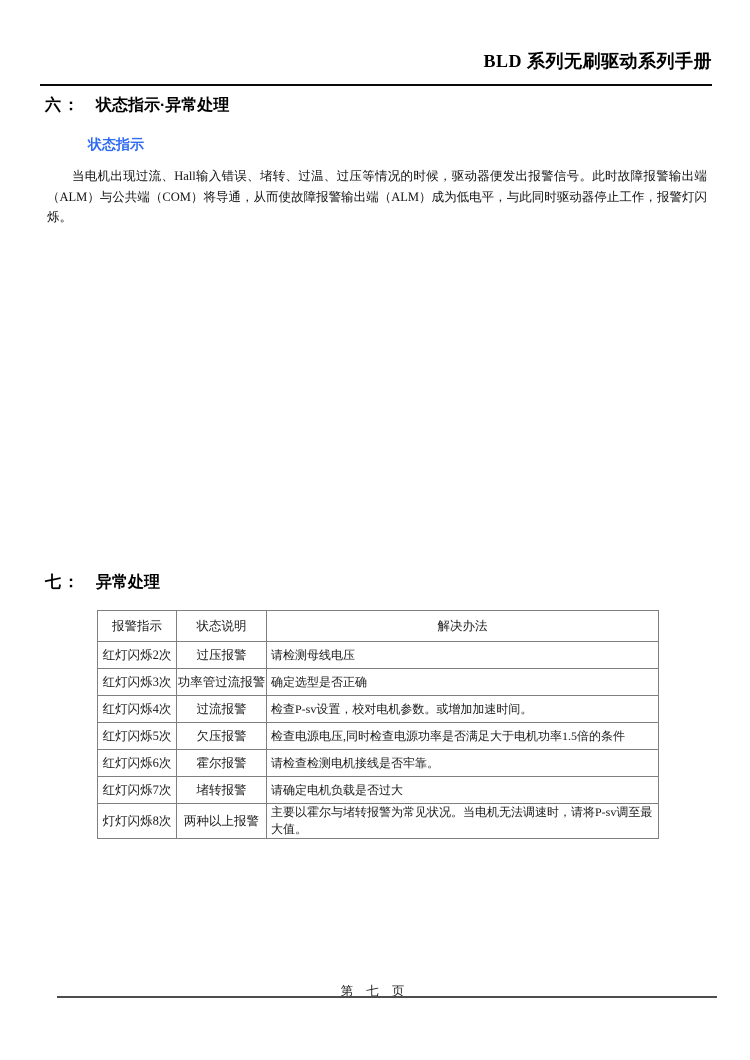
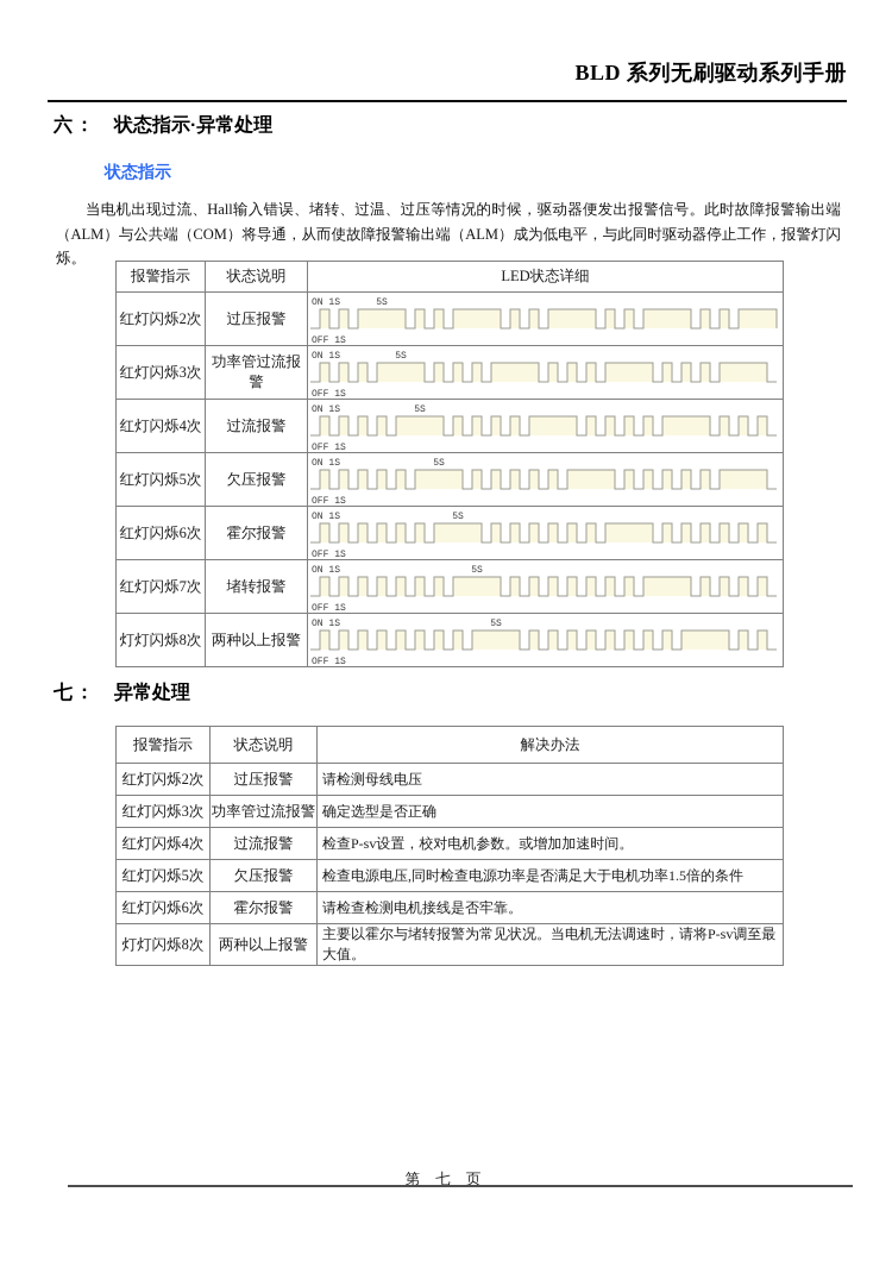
  BLD 系列无刷驱动系列手册
  六：
  状态指示·异常处理
  状态指示
  当电机出现过流、Hall输入错误、堵转、过温、过压等情况的时候，驱动器便发出报警信号。此时故障报警输出端（ALM）与公共端（COM）将导通，从而使故障报警输出端（ALM）成为低电平，与此同时驱动器停止工作，报警灯闪烁。
+ 报警指示	状态说明	LED状态详细
+ 红灯闪烁2次	过压报警	ON 1S 5S OFF 1S
+ 红灯闪烁3次	功率管过流报警	ON 1S 5S OFF 1S
+ 红灯闪烁4次	过流报警	ON 1S 5S OFF 1S
+ 红灯闪烁5次	欠压报警	ON 1S 5S OFF 1S
+ 红灯闪烁6次	霍尔报警	ON 1S 5S OFF 1S
+ 红灯闪烁7次	堵转报警	ON 1S 5S OFF 1S
+ 灯灯闪烁8次	两种以上报警	ON 1S 5S OFF 1S
  七：
  异常处理
  报警指示	状态说明	解决办法
  红灯闪烁2次	过压报警	请检测母线电压
  红灯闪烁3次	功率管过流报警	确定选型是否正确
  红灯闪烁4次	过流报警	检查P-sv设置，校对电机参数。或增加加速时间。
  红灯闪烁5次	欠压报警	检查电源电压,同时检查电源功率是否满足大于电机功率1.5倍的条件
  红灯闪烁6次	霍尔报警	请检查检测电机接线是否牢靠。
- 红灯闪烁7次	堵转报警	请确定电机负载是否过大
  灯灯闪烁8次	两种以上报警	主要以霍尔与堵转报警为常见状况。当电机无法调速时，请将P-sv调至最大值。
  第 七 页
